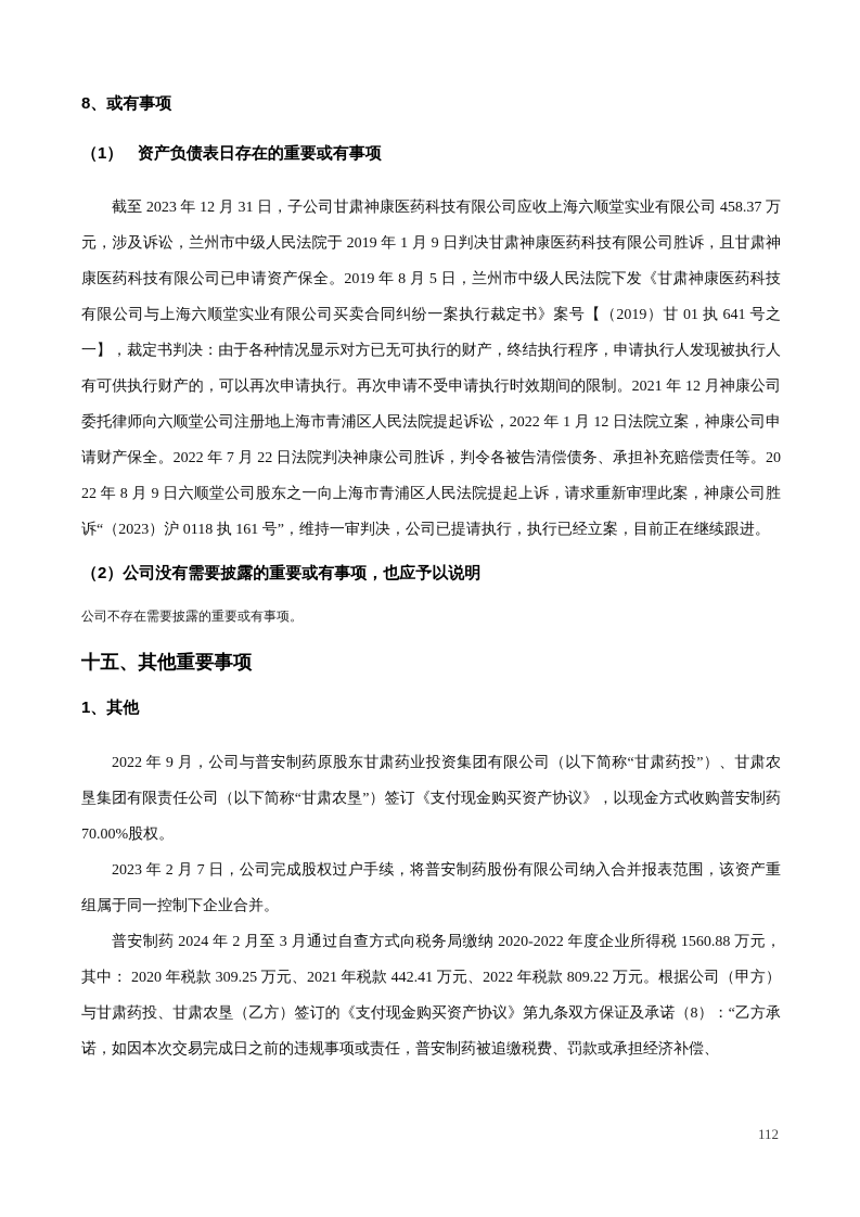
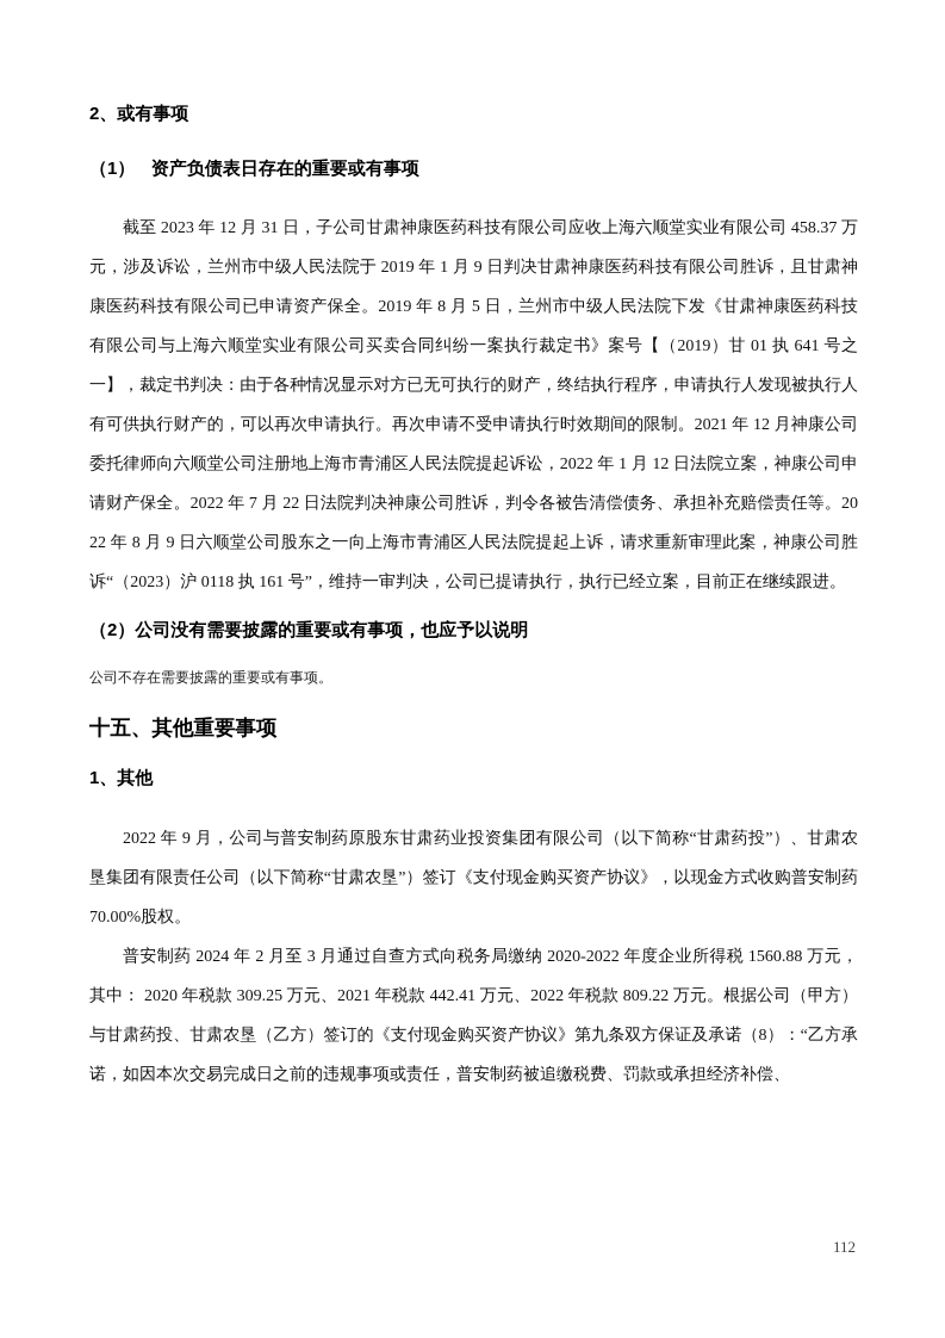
- 8、或有事项
+ 2、或有事项
  （1） 资产负债表日存在的重要或有事项
  截至 2023 年 12 月 31 日，子公司甘肃神康医药科技有限公司应收上海六顺堂实业有限公司 458.37 万元，涉及诉讼，兰州市中级人民法院于 2019 年 1 月 9 日判决甘肃神康医药科技有限公司胜诉，且甘肃神康医药科技有限公司已申请资产保全。2019 年 8 月 5 日，兰州市中级人民法院下发《甘肃神康医药科技有限公司与上海六顺堂实业有限公司买卖合同纠纷一案执行裁定书》案号【（2019）甘 01 执 641 号之一】，裁定书判决：由于各种情况显示对方已无可执行的财产，终结执行程序，申请执行人发现被执行人有可供执行财产的，可以再次申请执行。再次申请不受申请执行时效期间的限制。2021 年 12 月神康公司委托律师向六顺堂公司注册地上海市青浦区人民法院提起诉讼，2022 年 1 月 12 日法院立案，神康公司申请财产保全。2022 年 7 月 22 日法院判决神康公司胜诉，判令各被告清偿债务、承担补充赔偿责任等。2022 年 8 月 9 日六顺堂公司股东之一向上海市青浦区人民法院提起上诉，请求重新审理此案，神康公司胜诉“（2023）沪 0118 执 161 号”，维持一审判决，公司已提请执行，执行已经立案，目前正在继续跟进。
  （2）公司没有需要披露的重要或有事项，也应予以说明
  公司不存在需要披露的重要或有事项。
  十五、其他重要事项
  1、其他
  2022 年 9 月，公司与普安制药原股东甘肃药业投资集团有限公司（以下简称“甘肃药投”）、甘肃农垦集团有限责任公司（以下简称“甘肃农垦”）签订《支付现金购买资产协议》，以现金方式收购普安制药 70.00%股权。
- 2023 年 2 月 7 日，公司完成股权过户手续，将普安制药股份有限公司纳入合并报表范围，该资产重组属于同一控制下企业合并。
  普安制药 2024 年 2 月至 3 月通过自查方式向税务局缴纳 2020-2022 年度企业所得税 1560.88 万元，其中： 2020 年税款 309.25 万元、2021 年税款 442.41 万元、2022 年税款 809.22 万元。根据公司（甲方）与甘肃药投、甘肃农垦（乙方）签订的《支付现金购买资产协议》第九条双方保证及承诺（8）：“乙方承诺，如因本次交易完成日之前的违规事项或责任，普安制药被追缴税费、罚款或承担经济补偿、
  112
